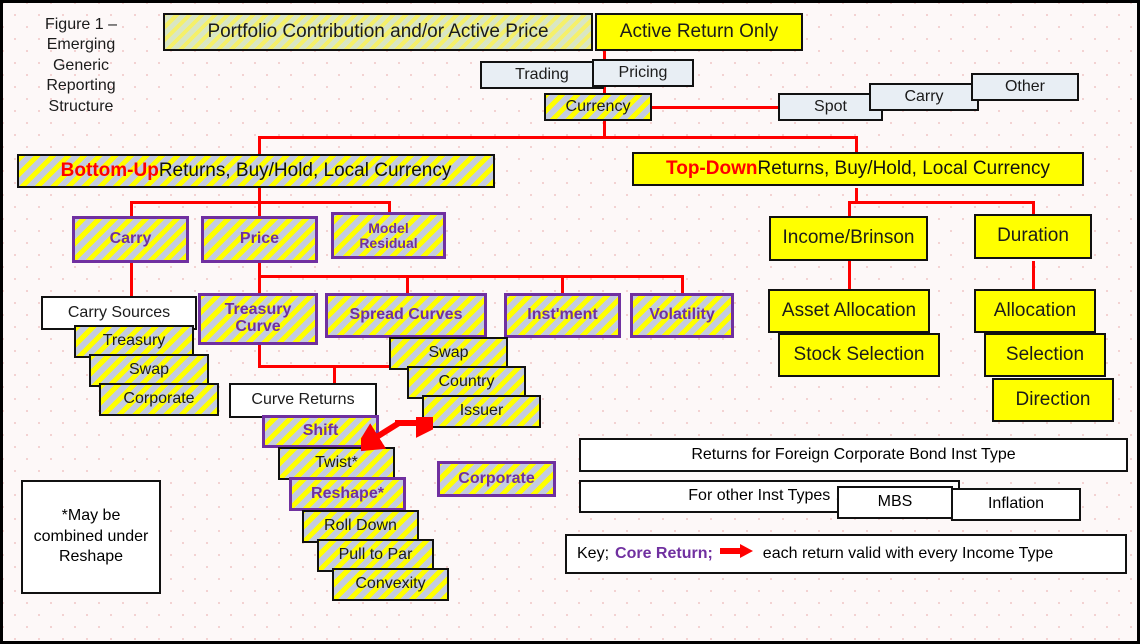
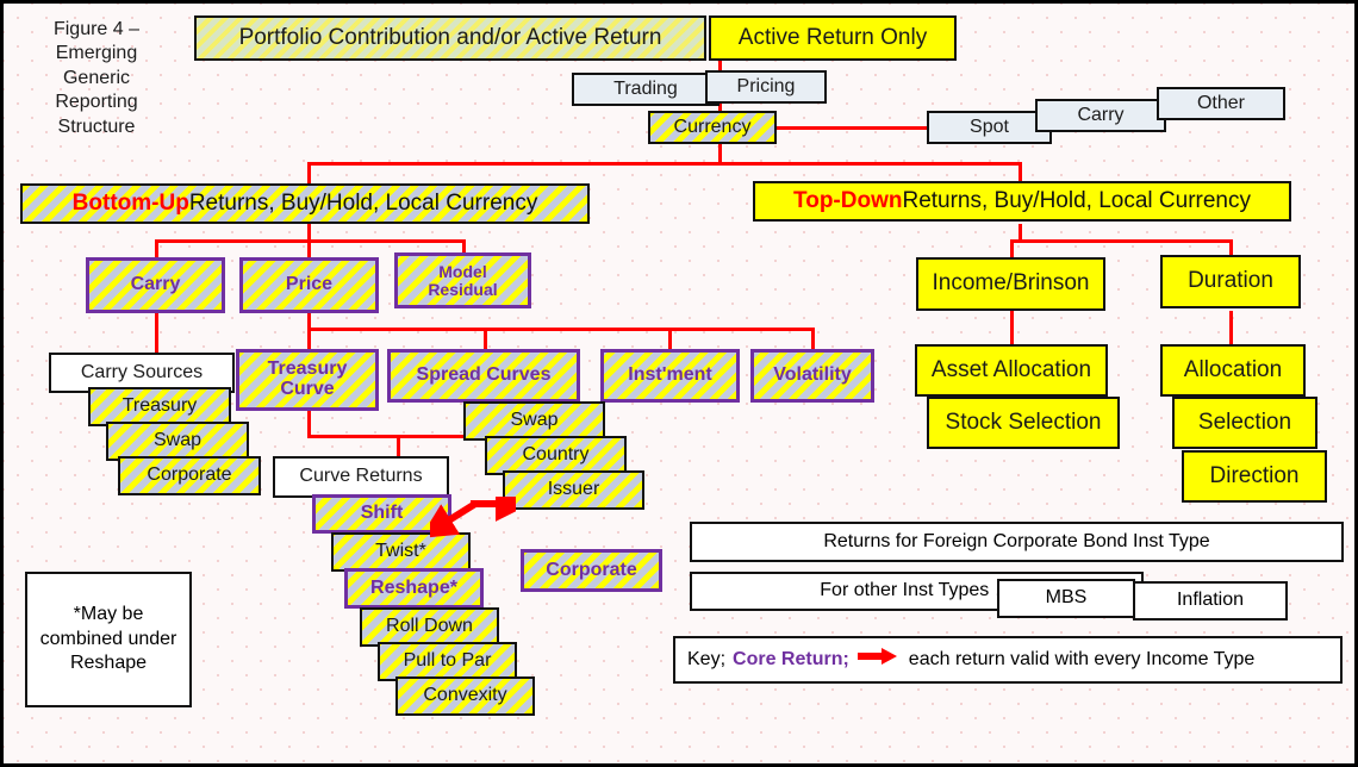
- Figure 1 – Emerging Generic Reporting Structure
+ Figure 4 – Emerging Generic Reporting Structure
- Portfolio Contribution and/or Active Price
+ Portfolio Contribution and/or Active Return
  Active Return Only
  Trading
  Pricing
  Currency
  Spot
  Carry
  Other
  Bottom-Up
  Returns, Buy/Hold, Local Currency
  Top-Down
  Returns, Buy/Hold, Local Currency
  Carry
  Price
  Model Residual
  Carry Sources
  Treasury
  Swap
  Corporate
  Treasury Curve
  Spread Curves
  Inst'ment
  Volatility
  Curve Returns
  Shift
  Twist*
  Reshape*
  Roll Down
  Pull to Par
  Convexity
  Swap
  Country
  Issuer
  Corporate
  Income/Brinson
  Duration
  Asset Allocation
  Stock Selection
  Allocation
  Selection
  Direction
  *May be combined under Reshape
  Returns for Foreign Corporate Bond Inst Type
  For other Inst Types
  MBS
  Inflation
  Key;
  Core Return;
  each return valid with every Income Type
